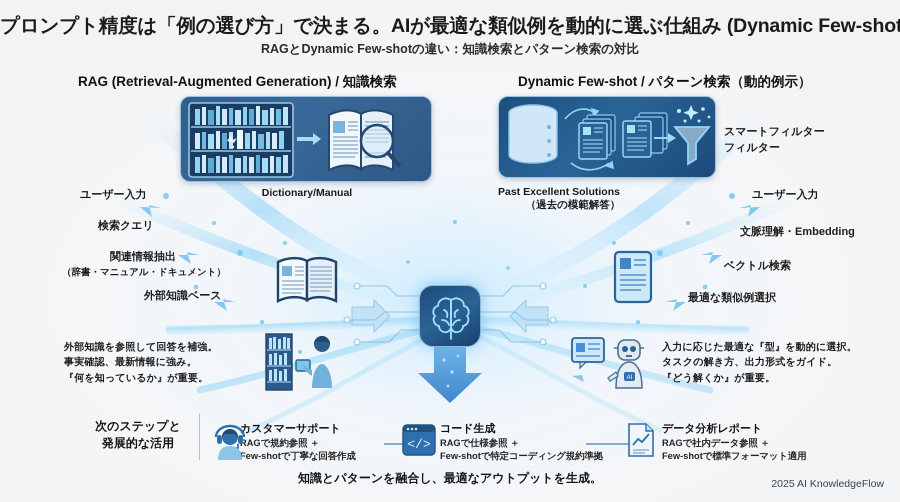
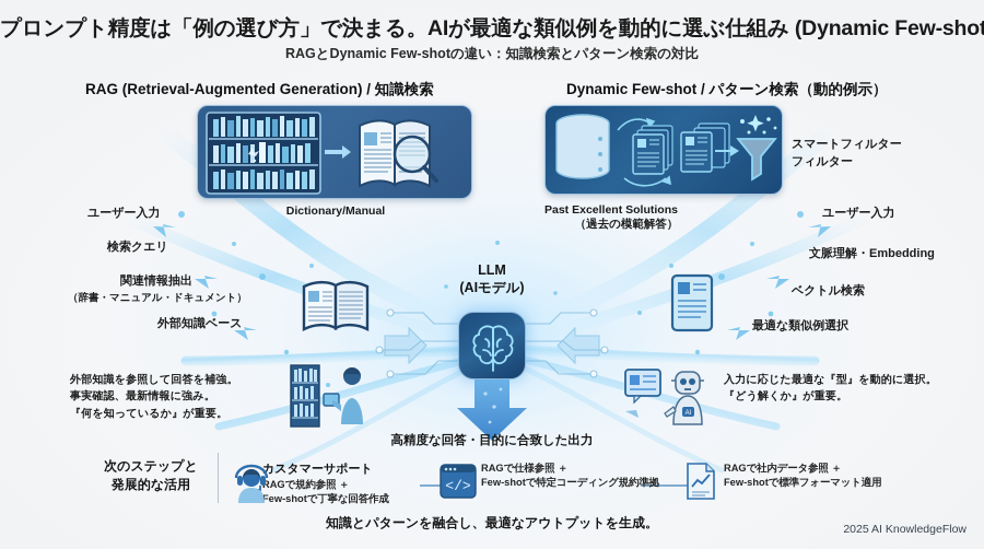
  プロンプト精度は「例の選び方」で決まる。AIが最適な類似例を動的に選ぶ仕組み (Dynamic Few-shot
  RAGとDynamic Few-shotの違い：知識検索とパターン検索の対比
  RAG (Retrieval-Augmented Generation) / 知識検索
  Dynamic Few-shot / パターン検索（動的例示）
  Dictionary/Manual
  Past Excellent Solutions
  （過去の模範解答）
  スマートフィルター
  フィルター
  ユーザー入力
  検索クエリ
  関連情報抽出
  （辞書・マニュアル・ドキュメント）
  外部知識ベース
  ユーザー入力
  文脈理解・Embedding
  ベクトル検索
  最適な類似例選択
+ LLM
+ (AIモデル)
+ 高精度な回答・目的に合致した出力
  外部知識を参照して回答を補強。
  事実確認、最新情報に強み。
  『何を知っているか』が重要。
  入力に応じた最適な『型』を動的に選択。
- タスクの解き方、出力形式をガイド。
  『どう解くか』が重要。
  次のステップと
  発展的な活用
  カスタマーサポート
  RAGで規約参照 ＋
  Few-shotで丁寧な回答作成
  </>
- コード生成
  RAGで仕様参照 ＋
  Few-shotで特定コーディング規約準拠
- データ分析レポート
  RAGで社内データ参照 ＋
  Few-shotで標準フォーマット適用
  知識とパターンを融合し、最適なアウトプットを生成。
  2025 AI KnowledgeFlow
